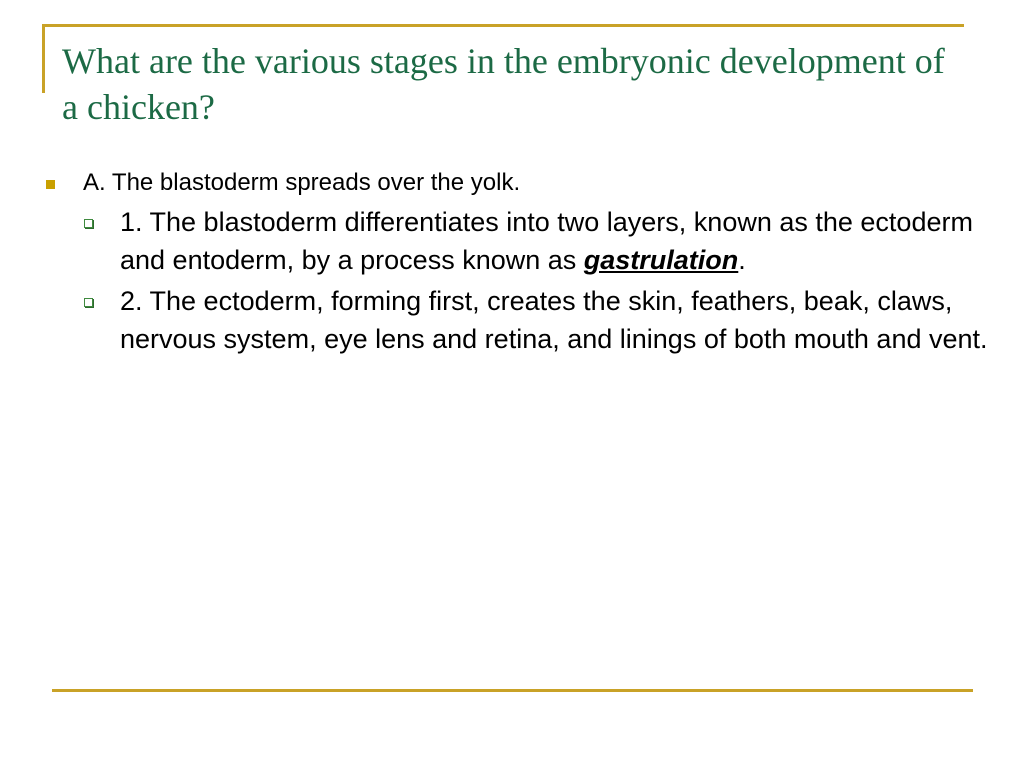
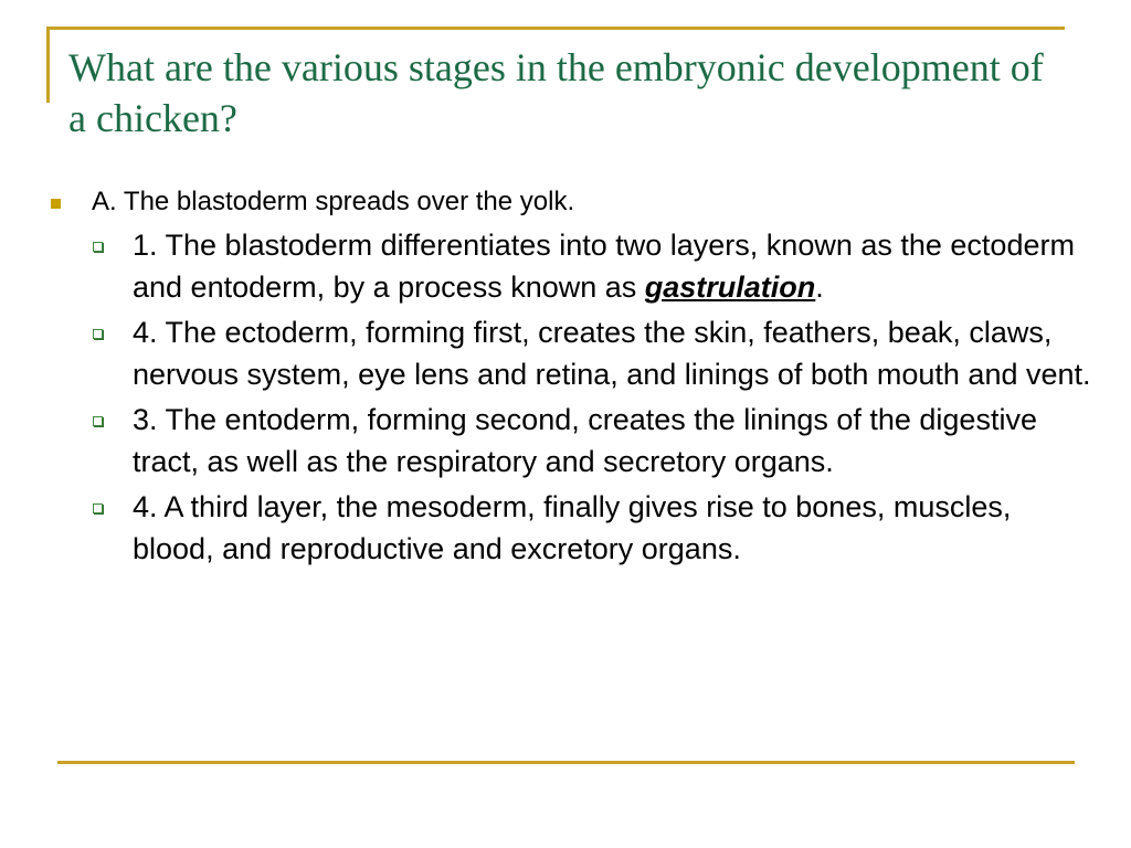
  What are the various stages in the embryonic development of a chicken?
  A. The blastoderm spreads over the yolk.
  1. The blastoderm differentiates into two layers, known as the ectoderm and entoderm, by a process known as gastrulation.
- 2. The ectoderm, forming first, creates the skin, feathers, beak, claws, nervous system, eye lens and retina, and linings of both mouth and vent.
+ 4. The ectoderm, forming first, creates the skin, feathers, beak, claws, nervous system, eye lens and retina, and linings of both mouth and vent.
+ 3. The entoderm, forming second, creates the linings of the digestive tract, as well as the respiratory and secretory organs.
+ 4. A third layer, the mesoderm, finally gives rise to bones, muscles, blood, and reproductive and excretory organs.
